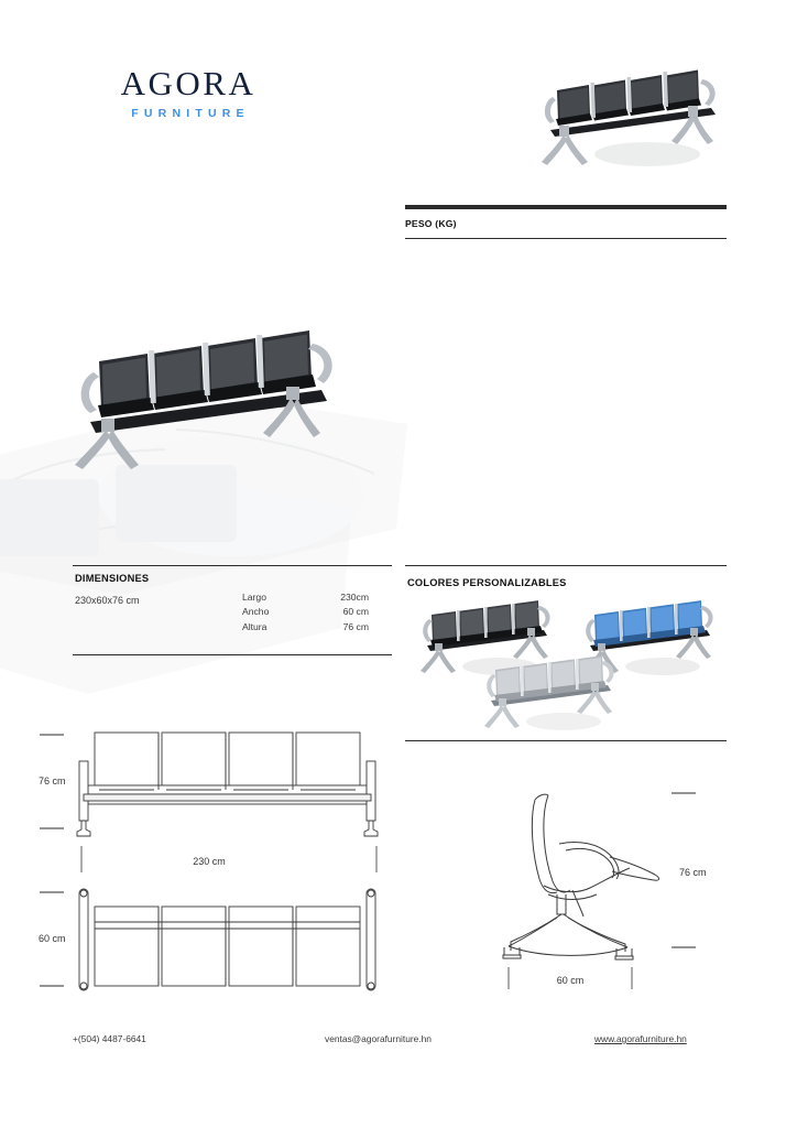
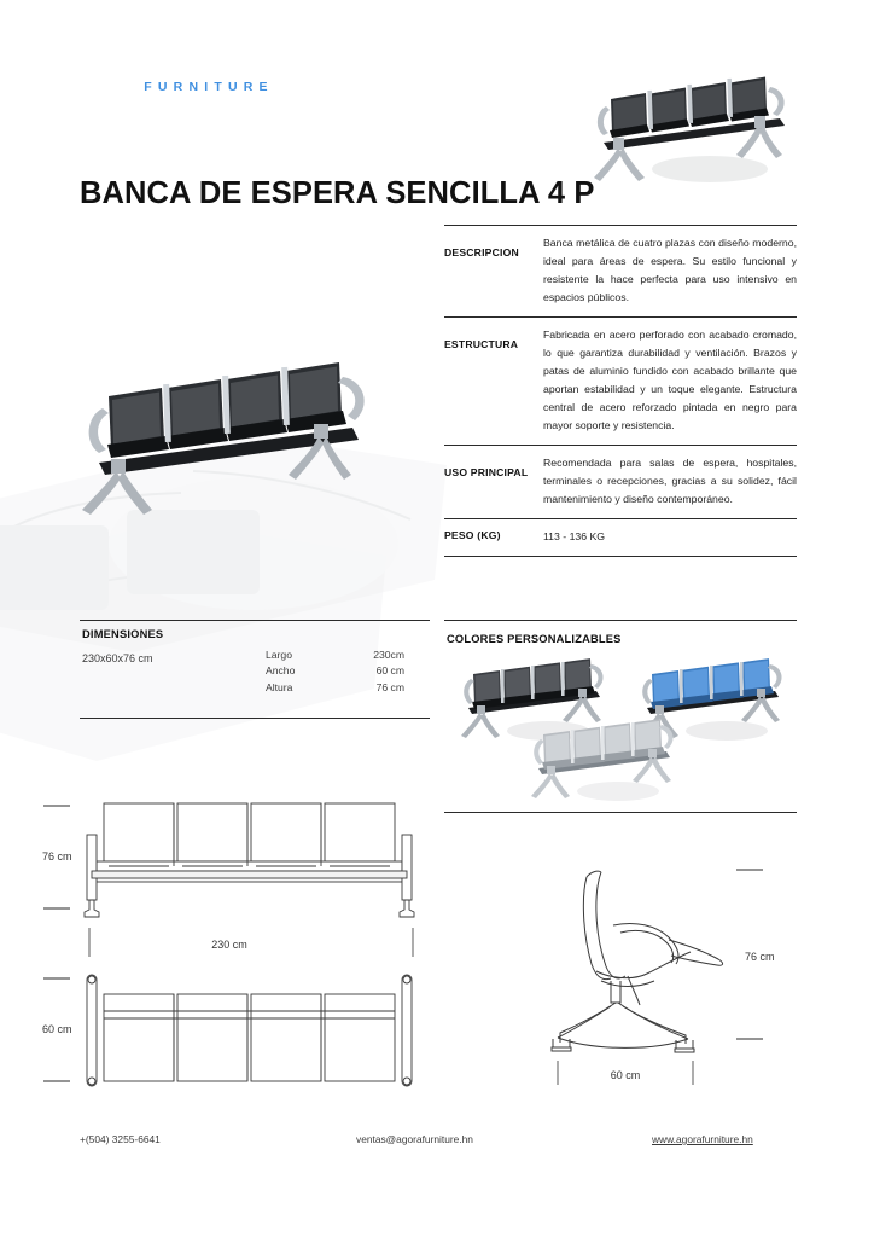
- AGORA
  FURNITURE
+ BANCA DE ESPERA SENCILLA 4 P
+ DESCRIPCION
+ Banca metálica de cuatro plazas con diseño moderno, ideal para áreas de espera. Su estilo funcional y resistente la hace perfecta para uso intensivo en espacios públicos.
+ ESTRUCTURA
+ Fabricada en acero perforado con acabado cromado, lo que garantiza durabilidad y ventilación. Brazos y patas de aluminio fundido con acabado brillante que aportan estabilidad y un toque elegante. Estructura central de acero reforzado pintada en negro para mayor soporte y resistencia.
+ USO PRINCIPAL
+ Recomendada para salas de espera, hospitales, terminales o recepciones, gracias a su solidez, fácil mantenimiento y diseño contemporáneo.
  PESO (KG)
+ 113 - 136 KG
  DIMENSIONES
  230x60x76 cm
  Largo
  230cm
  Ancho
  60 cm
  Altura
  76 cm
  COLORES PERSONALIZABLES
  76 cm
  230 cm
  60 cm
  76 cm
  60 cm
- +(504) 4487-6641
+ +(504) 3255-6641
  ventas@agorafurniture.hn
  www.agorafurniture.hn
